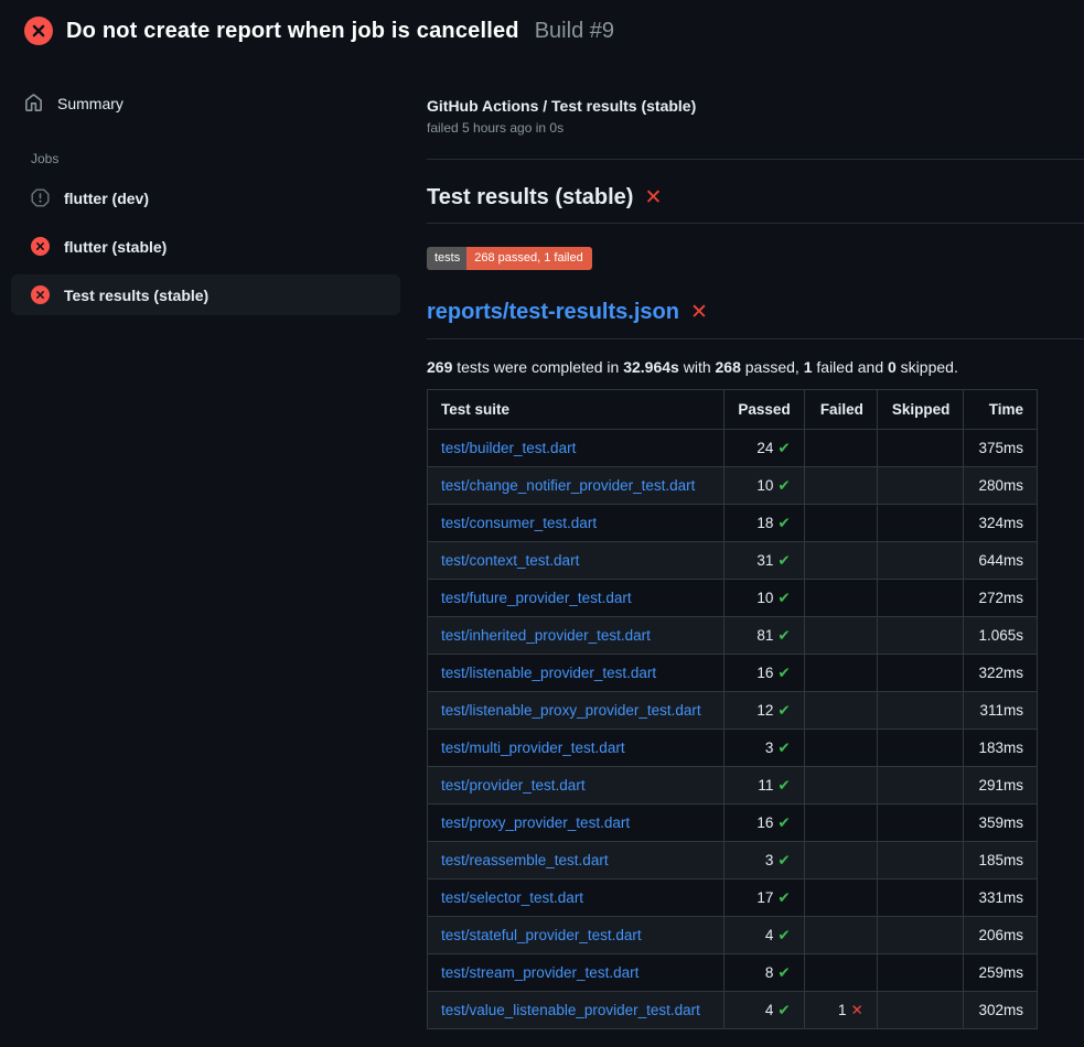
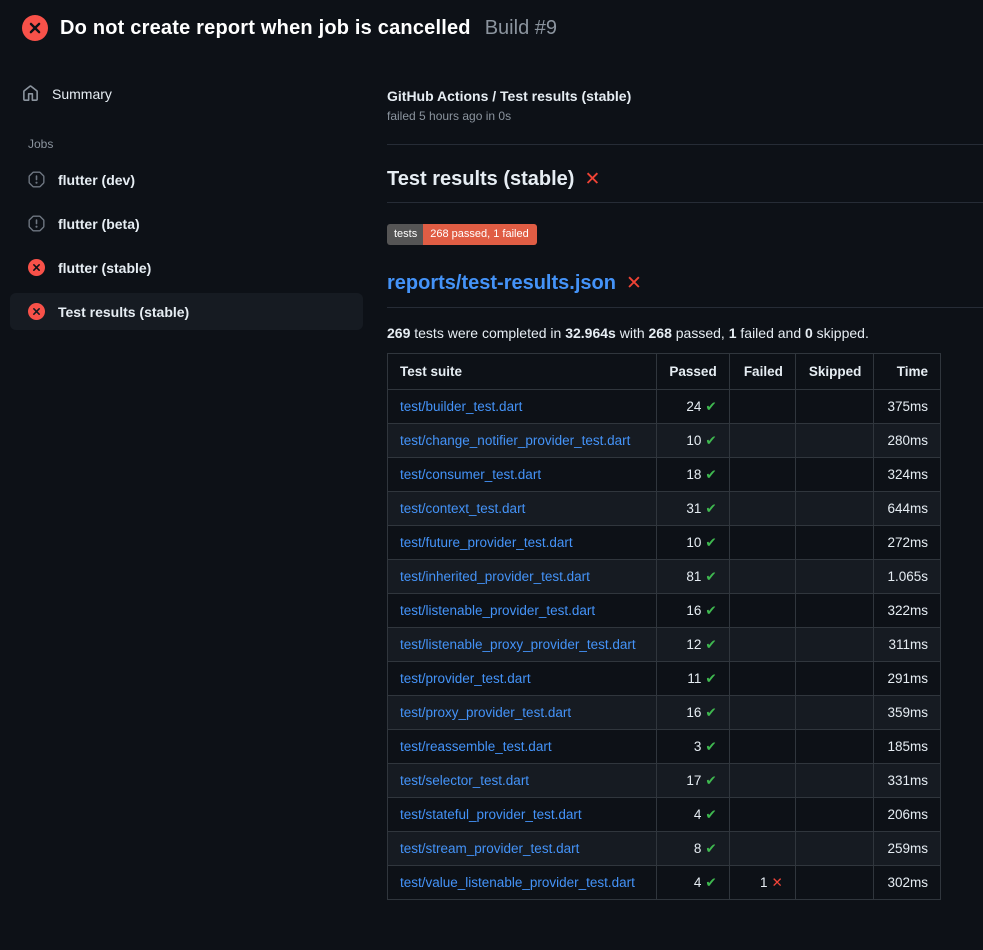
  Do not create report when job is cancelled
  Build #9
  Summary
  Jobs
  flutter (dev)
+ flutter (beta)
  flutter (stable)
  Test results (stable)
  GitHub Actions / Test results (stable)
  failed 5 hours ago in 0s
  Test results (stable)
  ✕
  tests
  268 passed, 1 failed
  reports/test-results.json
  ✕
  269 tests were completed in 32.964s with 268 passed, 1 failed and 0 skipped.
  Test suite	Passed	Failed	Skipped	Time
  test/builder_test.dart	24 ✔			375ms
  test/change_notifier_provider_test.dart	10 ✔			280ms
  test/consumer_test.dart	18 ✔			324ms
  test/context_test.dart	31 ✔			644ms
  test/future_provider_test.dart	10 ✔			272ms
  test/inherited_provider_test.dart	81 ✔			1.065s
  test/listenable_provider_test.dart	16 ✔			322ms
  test/listenable_proxy_provider_test.dart	12 ✔			311ms
- test/multi_provider_test.dart	3 ✔			183ms
  test/provider_test.dart	11 ✔			291ms
  test/proxy_provider_test.dart	16 ✔			359ms
  test/reassemble_test.dart	3 ✔			185ms
  test/selector_test.dart	17 ✔			331ms
  test/stateful_provider_test.dart	4 ✔			206ms
  test/stream_provider_test.dart	8 ✔			259ms
  test/value_listenable_provider_test.dart	4 ✔	1 ✕		302ms
